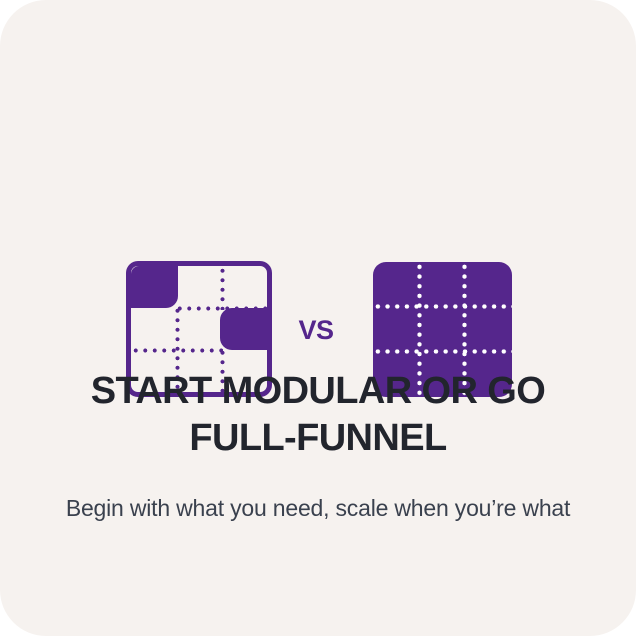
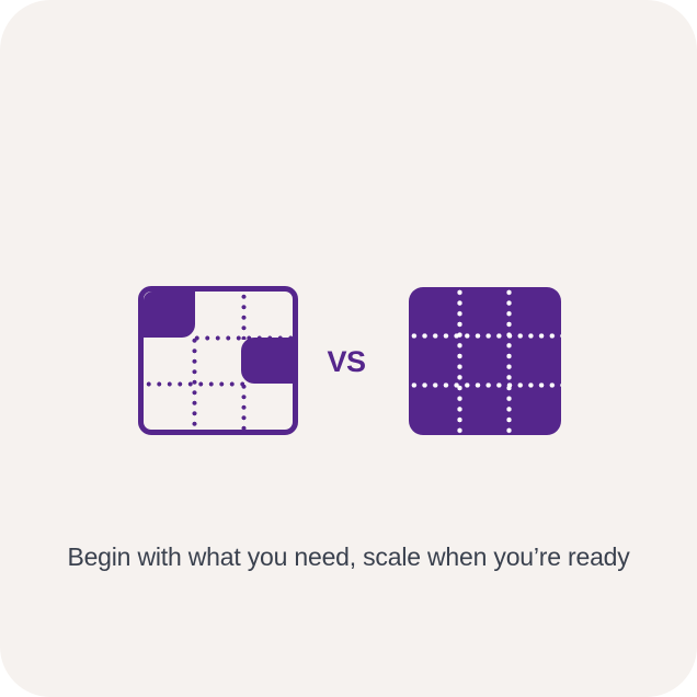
  VS
- START MODULAR OR GO FULL-FUNNEL
- Begin with what you need, scale when you’re what
+ Begin with what you need, scale when you’re ready
